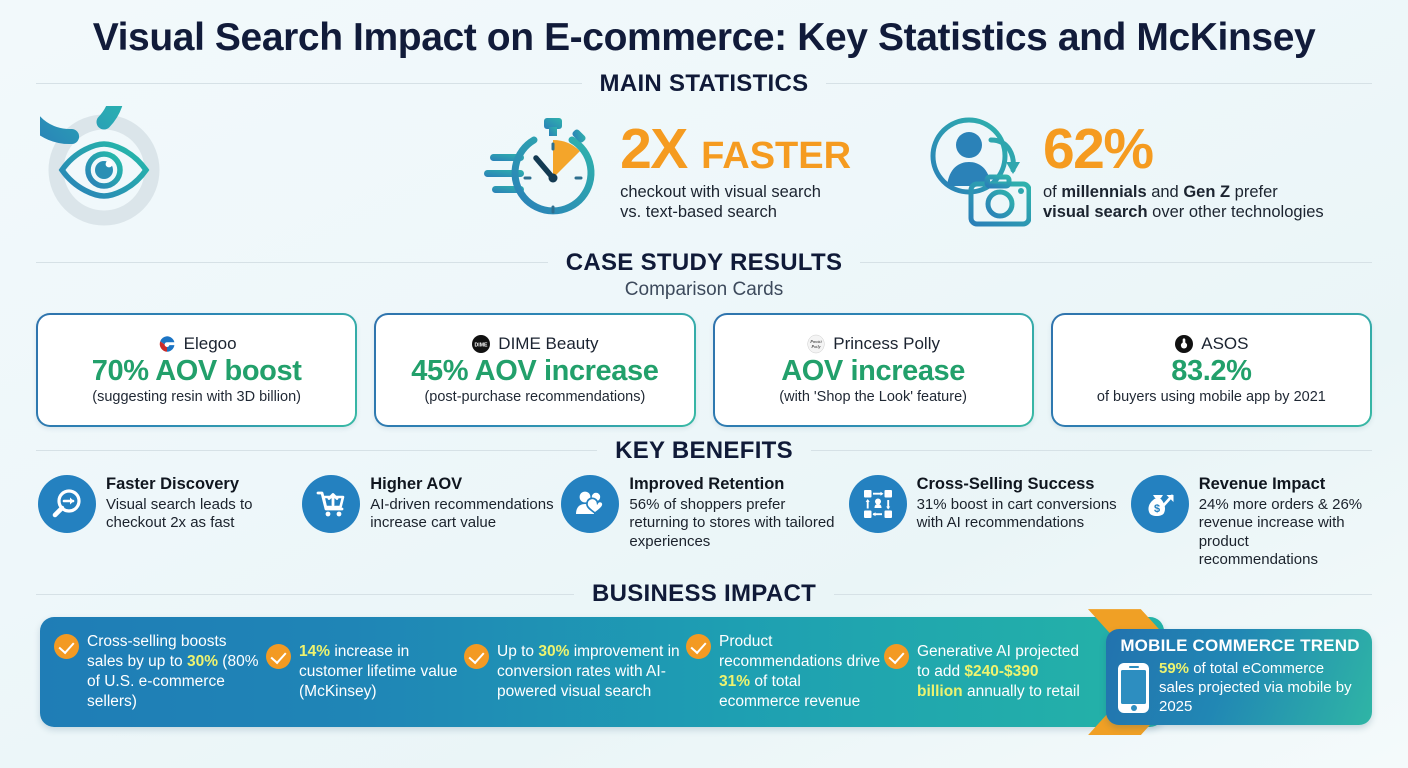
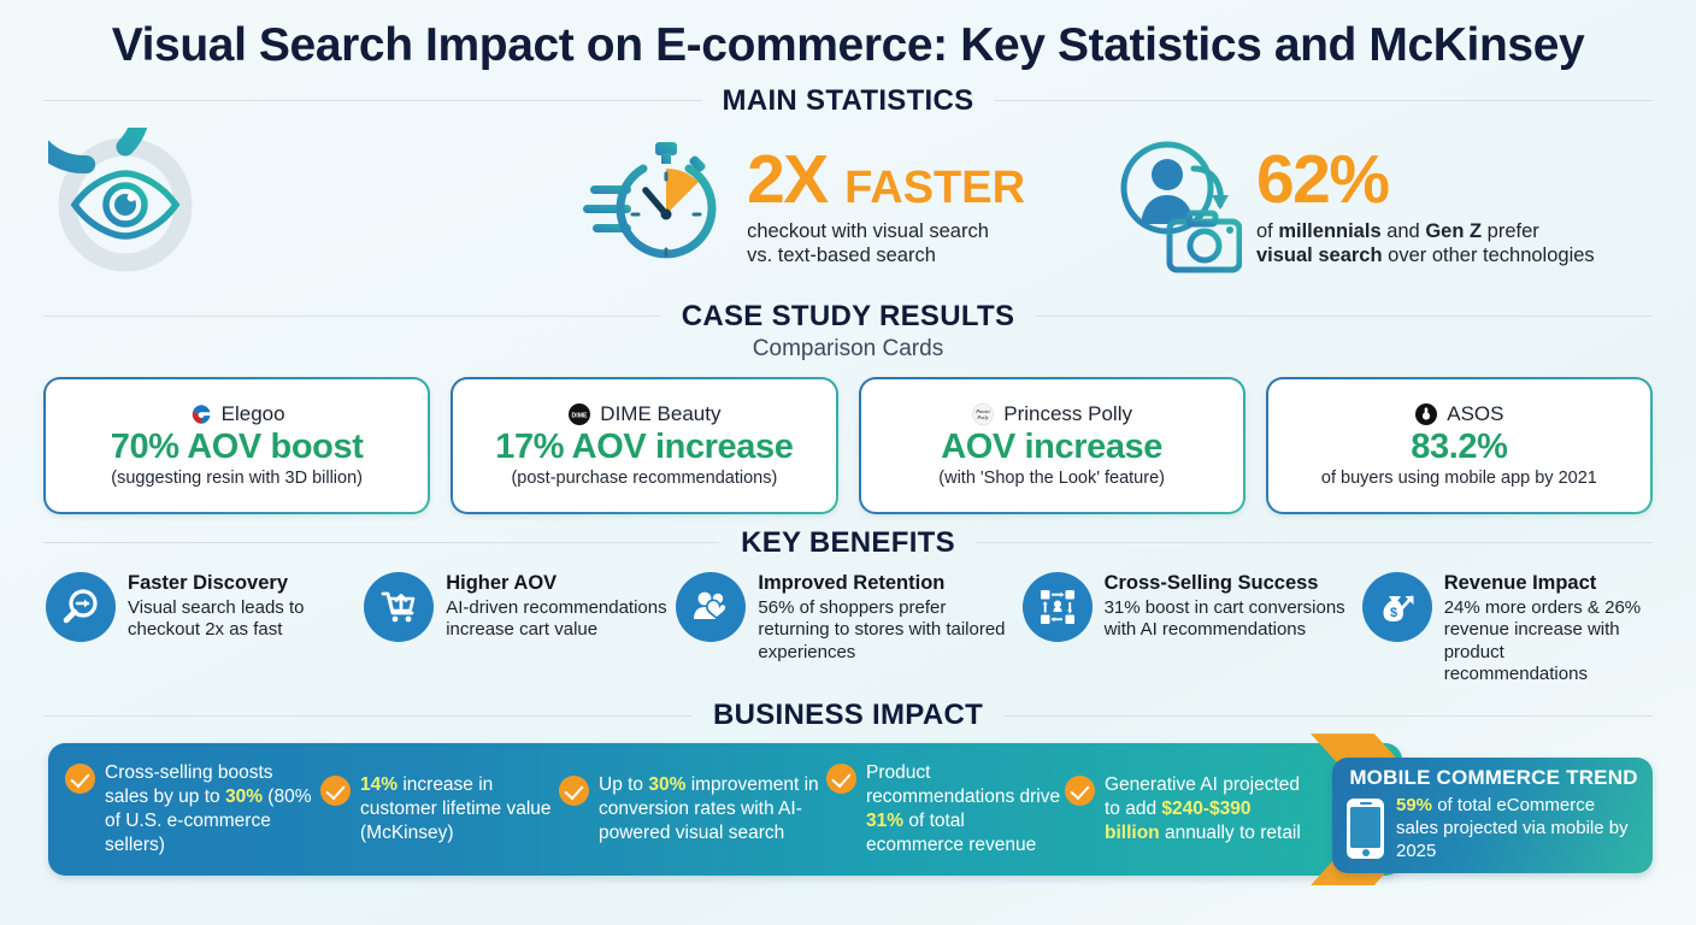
  Visual Search Impact on E-commerce: Key Statistics and McKinsey
  MAIN STATISTICS
  2X FASTER
  checkout with visual search
  vs. text-based search
  62%
  of millennials and Gen Z prefer
  visual search over other technologies
  CASE STUDY RESULTS
  Comparison Cards
  Elegoo
  70% AOV boost
  (suggesting resin with 3D billion)
  DIME Beauty
- 45% AOV increase
+ 17% AOV increase
  (post-purchase recommendations)
  Princess Polly
  AOV increase
  (with 'Shop the Look' feature)
  ASOS
  83.2%
  of buyers using mobile app by 2021
  KEY BENEFITS
  Faster Discovery
  Visual search leads to checkout 2x as fast
  Higher AOV
  AI-driven recommendations increase cart value
  Improved Retention
  56% of shoppers prefer returning to stores with tailored experiences
  Cross-Selling Success
  31% boost in cart conversions with AI recommendations
  $
  Revenue Impact
  24% more orders & 26% revenue increase with product recommendations
  BUSINESS IMPACT
  Cross-selling boosts sales by up to 30% (80% of U.S. e-commerce sellers)
  14% increase in customer lifetime value (McKinsey)
  Up to 30% improvement in conversion rates with AI-powered visual search
  Product recommendations drive 31% of total ecommerce revenue
  Generative AI projected to add $240-$390 billion annually to retail
  MOBILE COMMERCE TREND
  59% of total eCommerce sales projected via mobile by 2025
